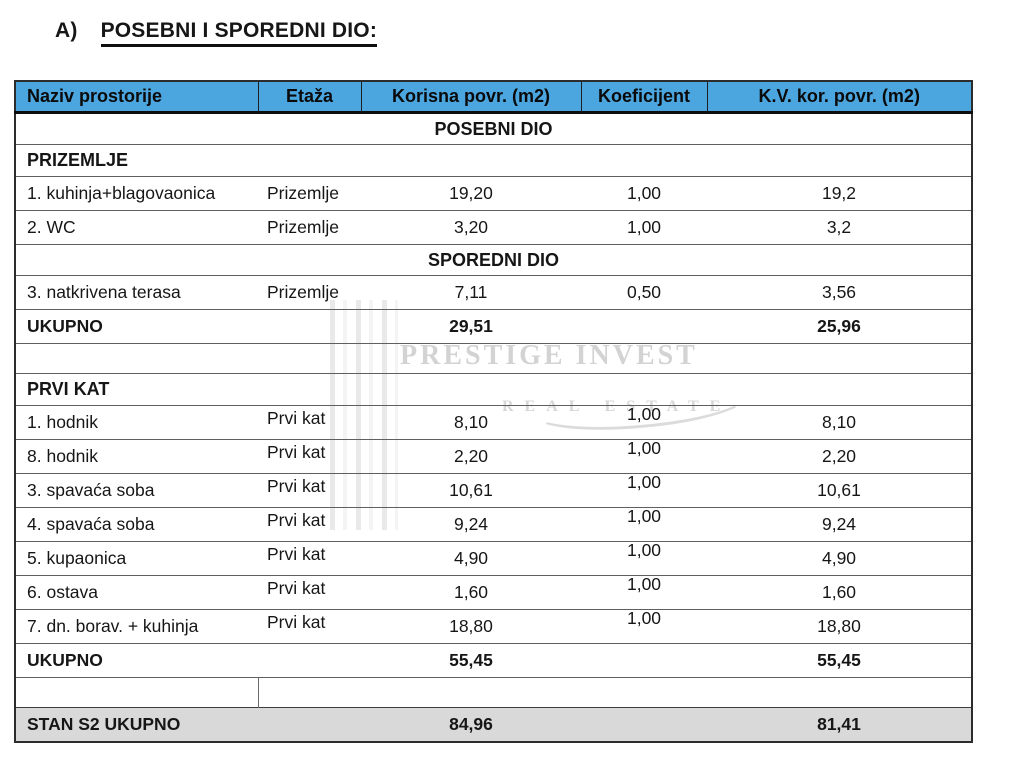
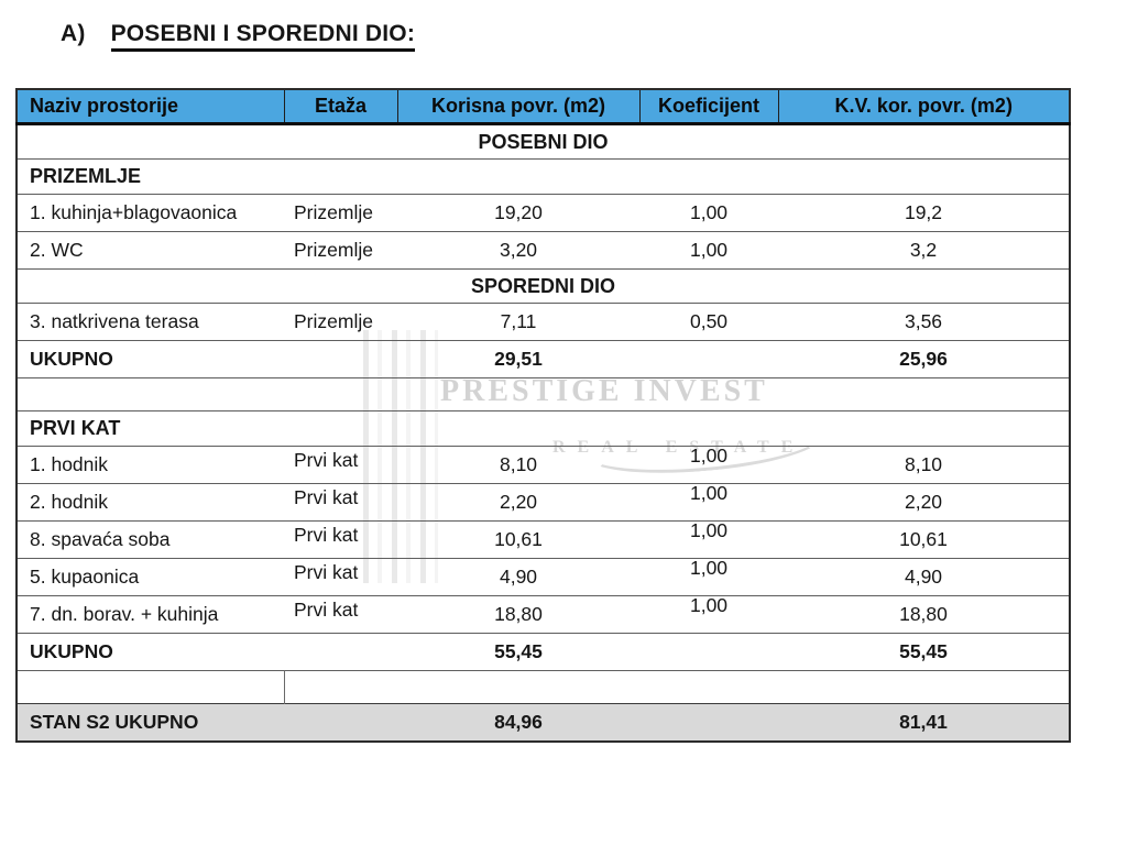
  A) POSEBNI I SPOREDNI DIO:
  PRESTIGE INVEST
  REAL ESTATE
  Naziv prostorije	Etaža	Korisna povr. (m2)	Koeficijent	K.V. kor. povr. (m2)
  POSEBNI DIO
  PRIZEMLJE
  1. kuhinja+blagovaonica	Prizemlje	19,20	1,00	19,2
  2. WC	Prizemlje	3,20	1,00	3,2
  SPOREDNI DIO
  3. natkrivena terasa	Prizemlje	7,11	0,50	3,56
  UKUPNO		29,51		25,96
  PRVI KAT
  1. hodnik	Prvi kat	8,10	1,00	8,10
- 8. hodnik	Prvi kat	2,20	1,00	2,20
+ 2. hodnik	Prvi kat	2,20	1,00	2,20
- 3. spavaća soba	Prvi kat	10,61	1,00	10,61
+ 8. spavaća soba	Prvi kat	10,61	1,00	10,61
- 4. spavaća soba	Prvi kat	9,24	1,00	9,24
  5. kupaonica	Prvi kat	4,90	1,00	4,90
- 6. ostava	Prvi kat	1,60	1,00	1,60
  7. dn. borav. + kuhinja	Prvi kat	18,80	1,00	18,80
  UKUPNO		55,45		55,45
  STAN S2 UKUPNO		84,96		81,41
